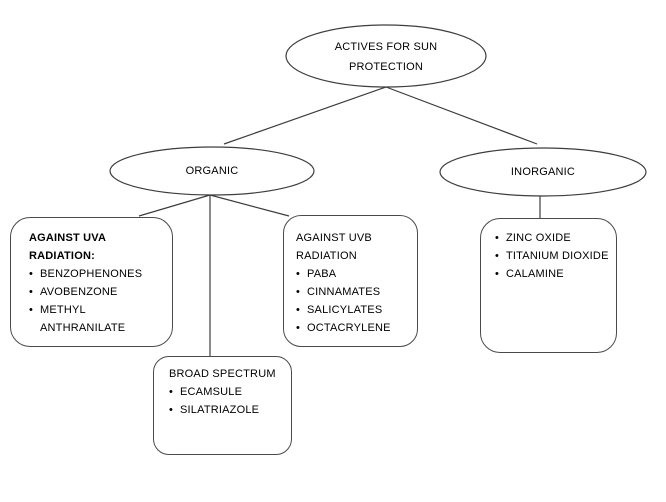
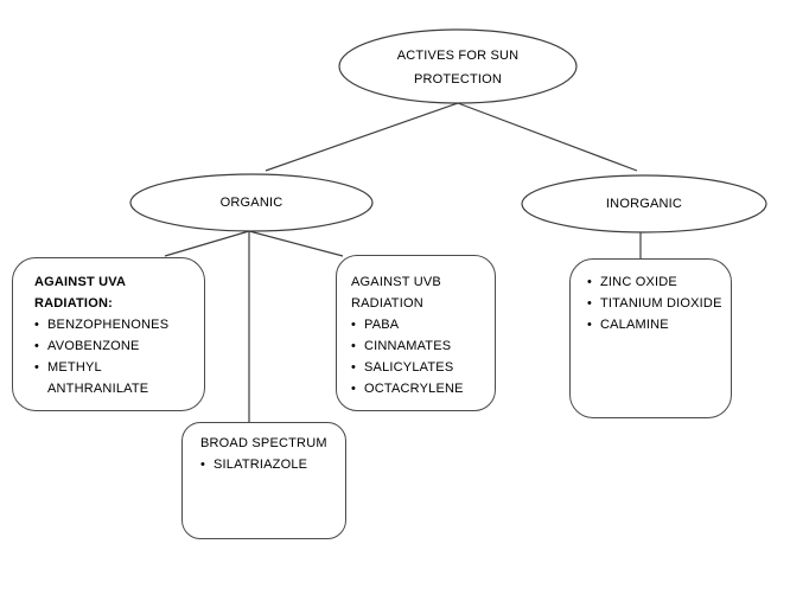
  ACTIVES FOR SUN PROTECTION
  ORGANIC
  INORGANIC
  AGAINST UVA RADIATION:
  BENZOPHENONES
  AVOBENZONE
  METHYL ANTHRANILATE
  AGAINST UVB RADIATION
  PABA
  CINNAMATES
  SALICYLATES
  OCTACRYLENE
  BROAD SPECTRUM
- ECAMSULE
  SILATRIAZOLE
  ZINC OXIDE
  TITANIUM DIOXIDE
  CALAMINE
